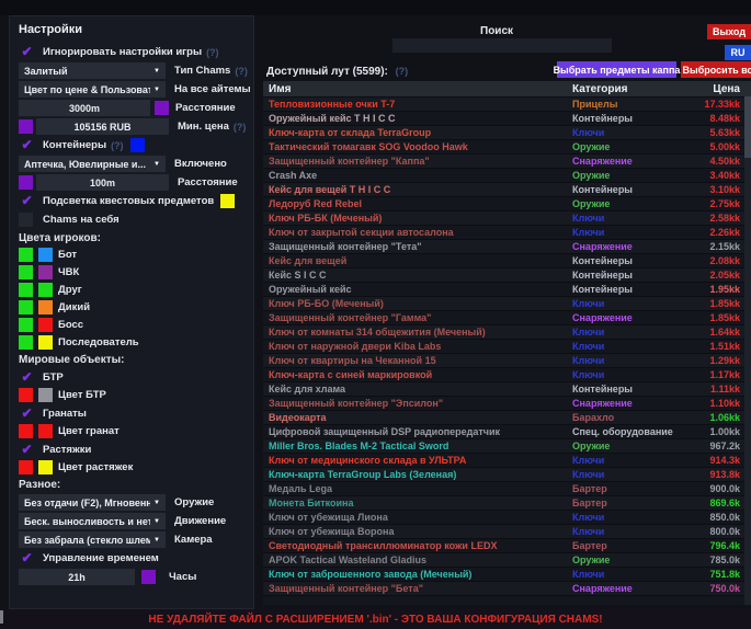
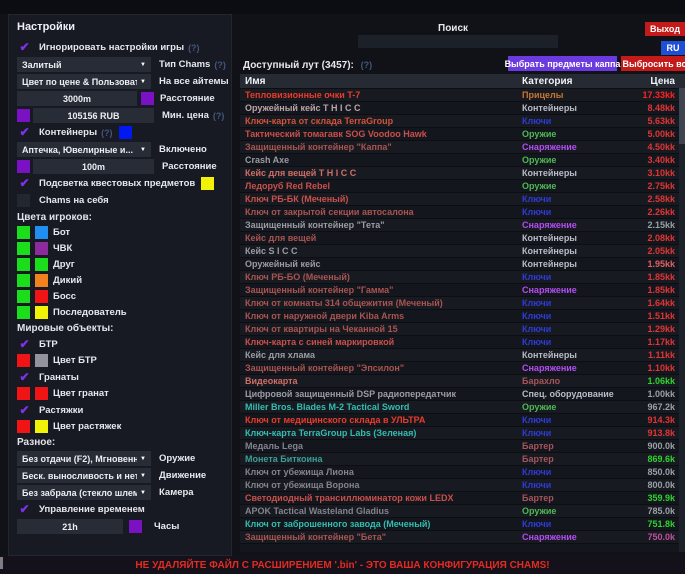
  Настройки
  ✔
  Игнорировать настройки игры
  (?)
  Залитый
  Тип Chams
  (?)
  Цвет по цене & Пользова
  На все айтемы
  3000m
  Расстояние
  105156 RUB
  Мин. цена
  (?)
  ✔
  Контейнеры
  (?)
  Аптечка, Ювелирные и...
  Включено
  100m
  Расстояние
  ✔
  Подсветка квестовых предметов
  Chams на себя
  Цвета игроков:
  Бот
  ЧВК
  Друг
  Дикий
  Босс
  Последователь
  Мировые объекты:
  ✔
  БТР
  Цвет БТР
  ✔
  Гранаты
  Цвет гранат
  ✔
  Растяжки
  Цвет растяжек
  Разное:
  Без отдачи (F2), Мгновенн
  Оружие
  Беск. выносливость и нет
  Движение
  Без забрала (стекло шлем
  Камера
  ✔
  Управление временем
  21h
  Часы
  Поиск
  Выход
  RU
  Выбрать предметы каппа
  Выбросить вс
- Доступный лут (5599): (?)
+ Доступный лут (3457): (?)
  Имя
  Категория
  Цена
  Тепловизионные очки T-7
  Прицелы
  17.33kk
  Оружейный кейс T H I C C
  Контейнеры
  8.48kk
  Ключ-карта от склада TerraGroup
  Ключи
  5.63kk
  Тактический томагавк SOG Voodoo Hawk
  Оружие
  5.00kk
  Защищенный контейнер "Каппа"
  Снаряжение
  4.50kk
  Crash Axe
  Оружие
  3.40kk
  Кейс для вещей T H I C C
  Контейнеры
  3.10kk
  Ледоруб Red Rebel
  Оружие
  2.75kk
  Ключ РБ-БК (Меченый)
  Ключи
  2.58kk
  Ключ от закрытой секции автосалона
  Ключи
  2.26kk
  Защищенный контейнер "Тета"
  Снаряжение
  2.15kk
  Кейс для вещей
  Контейнеры
  2.08kk
  Кейс S I C C
  Контейнеры
  2.05kk
  Оружейный кейс
  Контейнеры
  1.95kk
  Ключ РБ-БО (Меченый)
  Ключи
  1.85kk
  Защищенный контейнер "Гамма"
  Снаряжение
  1.85kk
  Ключ от комнаты 314 общежития (Меченый)
  Ключи
  1.64kk
- Ключ от наружной двери Kiba Labs
+ Ключ от наружной двери Kiba Arms
  Ключи
  1.51kk
  Ключ от квартиры на Чеканной 15
  Ключи
  1.29kk
  Ключ-карта с синей маркировкой
  Ключи
  1.17kk
  Кейс для хлама
  Контейнеры
  1.11kk
  Защищенный контейнер "Эпсилон"
  Снаряжение
  1.10kk
  Видеокарта
  Барахло
  1.06kk
  Цифровой защищенный DSP радиопередатчик
  Спец. оборудование
  1.00kk
  Miller Bros. Blades M-2 Tactical Sword
  Оружие
  967.2k
  Ключ от медицинского склада в УЛЬТРА
  Ключи
  914.3k
  Ключ-карта TerraGroup Labs (Зеленая)
  Ключи
  913.8k
  Медаль Lega
  Бартер
  900.0k
  Монета Биткоина
  Бартер
  869.6k
  Ключ от убежища Лиона
  Ключи
  850.0k
  Ключ от убежища Ворона
  Ключи
  800.0k
  Светодиодный трансиллюминатор кожи LEDX
  Бартер
- 796.4k
+ 359.9k
  APOK Tactical Wasteland Gladius
  Оружие
  785.0k
  Ключ от заброшенного завода (Меченый)
  Ключи
  751.8k
  Защищенный контейнер "Бета"
  Снаряжение
  750.0k
  НЕ УДАЛЯЙТЕ ФАЙЛ С РАСШИРЕНИЕМ '.bin' - ЭТО ВАША КОНФИГУРАЦИЯ CHAMS!
